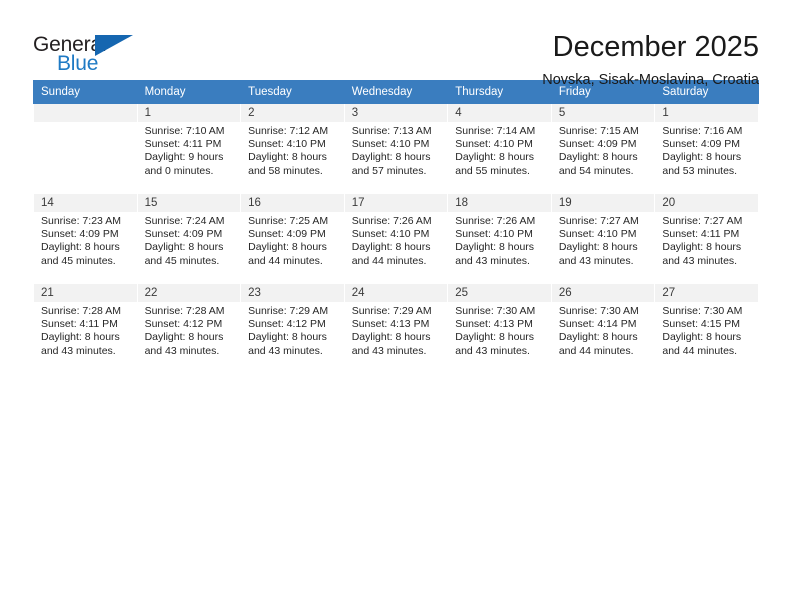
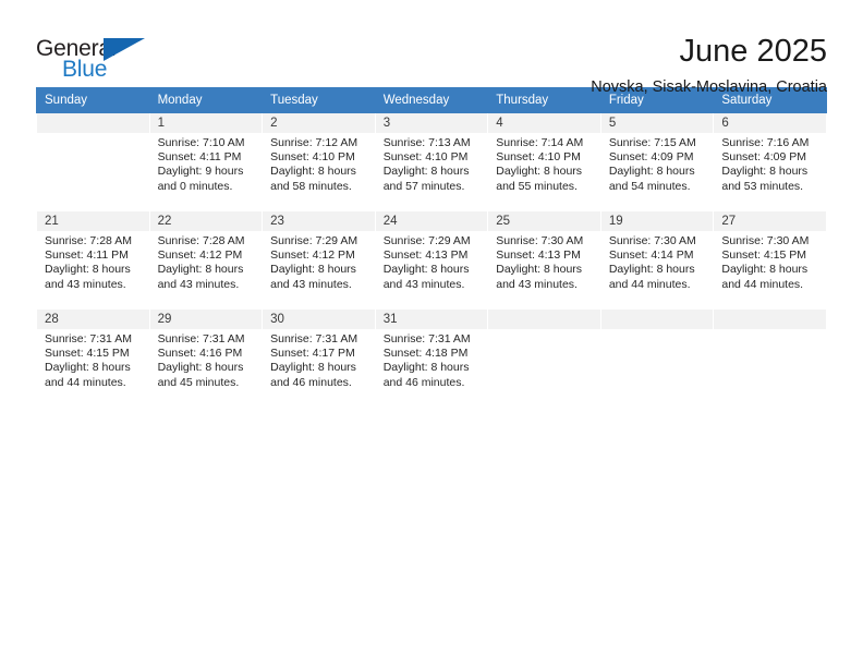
  General
  Blue
- December 2025
+ June 2025
  Novska, Sisak-Moslavina, Croatia
  Sunday	Monday	Tuesday	Wednesday	Thursday	Friday	Saturday
- 	1Sunrise: 7:10 AMSunset: 4:11 PMDaylight: 9 hoursand 0 minutes.	2Sunrise: 7:12 AMSunset: 4:10 PMDaylight: 8 hoursand 58 minutes.	3Sunrise: 7:13 AMSunset: 4:10 PMDaylight: 8 hoursand 57 minutes.	4Sunrise: 7:14 AMSunset: 4:10 PMDaylight: 8 hoursand 55 minutes.	5Sunrise: 7:15 AMSunset: 4:09 PMDaylight: 8 hoursand 54 minutes.	1Sunrise: 7:16 AMSunset: 4:09 PMDaylight: 8 hoursand 53 minutes.
+ 	1Sunrise: 7:10 AMSunset: 4:11 PMDaylight: 9 hoursand 0 minutes.	2Sunrise: 7:12 AMSunset: 4:10 PMDaylight: 8 hoursand 58 minutes.	3Sunrise: 7:13 AMSunset: 4:10 PMDaylight: 8 hoursand 57 minutes.	4Sunrise: 7:14 AMSunset: 4:10 PMDaylight: 8 hoursand 55 minutes.	5Sunrise: 7:15 AMSunset: 4:09 PMDaylight: 8 hoursand 54 minutes.	6Sunrise: 7:16 AMSunset: 4:09 PMDaylight: 8 hoursand 53 minutes.
- 14Sunrise: 7:23 AMSunset: 4:09 PMDaylight: 8 hoursand 45 minutes.	15Sunrise: 7:24 AMSunset: 4:09 PMDaylight: 8 hoursand 45 minutes.	16Sunrise: 7:25 AMSunset: 4:09 PMDaylight: 8 hoursand 44 minutes.	17Sunrise: 7:26 AMSunset: 4:10 PMDaylight: 8 hoursand 44 minutes.	18Sunrise: 7:26 AMSunset: 4:10 PMDaylight: 8 hoursand 43 minutes.	19Sunrise: 7:27 AMSunset: 4:10 PMDaylight: 8 hoursand 43 minutes.	20Sunrise: 7:27 AMSunset: 4:11 PMDaylight: 8 hoursand 43 minutes.
- 21Sunrise: 7:28 AMSunset: 4:11 PMDaylight: 8 hoursand 43 minutes.	22Sunrise: 7:28 AMSunset: 4:12 PMDaylight: 8 hoursand 43 minutes.	23Sunrise: 7:29 AMSunset: 4:12 PMDaylight: 8 hoursand 43 minutes.	24Sunrise: 7:29 AMSunset: 4:13 PMDaylight: 8 hoursand 43 minutes.	25Sunrise: 7:30 AMSunset: 4:13 PMDaylight: 8 hoursand 43 minutes.	26Sunrise: 7:30 AMSunset: 4:14 PMDaylight: 8 hoursand 44 minutes.	27Sunrise: 7:30 AMSunset: 4:15 PMDaylight: 8 hoursand 44 minutes.
+ 21Sunrise: 7:28 AMSunset: 4:11 PMDaylight: 8 hoursand 43 minutes.	22Sunrise: 7:28 AMSunset: 4:12 PMDaylight: 8 hoursand 43 minutes.	23Sunrise: 7:29 AMSunset: 4:12 PMDaylight: 8 hoursand 43 minutes.	24Sunrise: 7:29 AMSunset: 4:13 PMDaylight: 8 hoursand 43 minutes.	25Sunrise: 7:30 AMSunset: 4:13 PMDaylight: 8 hoursand 43 minutes.	19Sunrise: 7:30 AMSunset: 4:14 PMDaylight: 8 hoursand 44 minutes.	27Sunrise: 7:30 AMSunset: 4:15 PMDaylight: 8 hoursand 44 minutes.
+ 28Sunrise: 7:31 AMSunset: 4:15 PMDaylight: 8 hoursand 44 minutes.	29Sunrise: 7:31 AMSunset: 4:16 PMDaylight: 8 hoursand 45 minutes.	30Sunrise: 7:31 AMSunset: 4:17 PMDaylight: 8 hoursand 46 minutes.	31Sunrise: 7:31 AMSunset: 4:18 PMDaylight: 8 hoursand 46 minutes.
